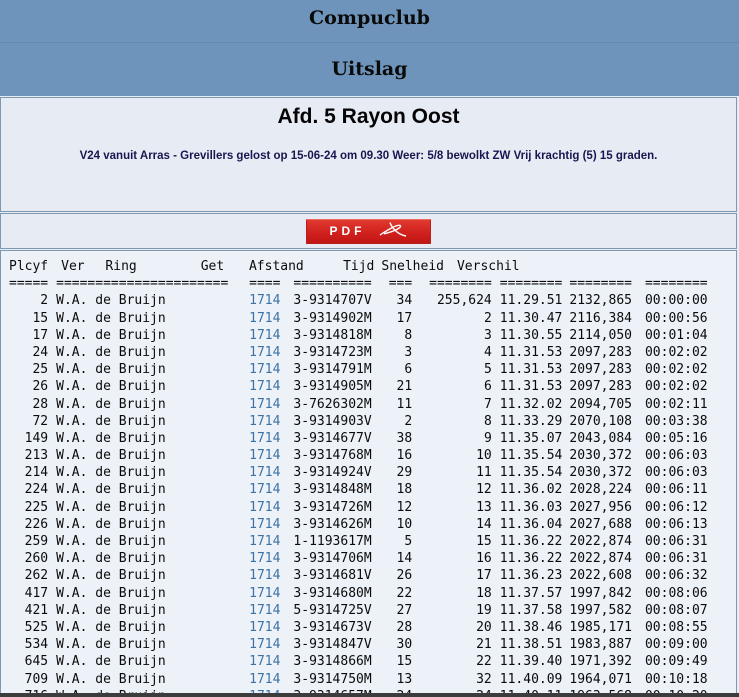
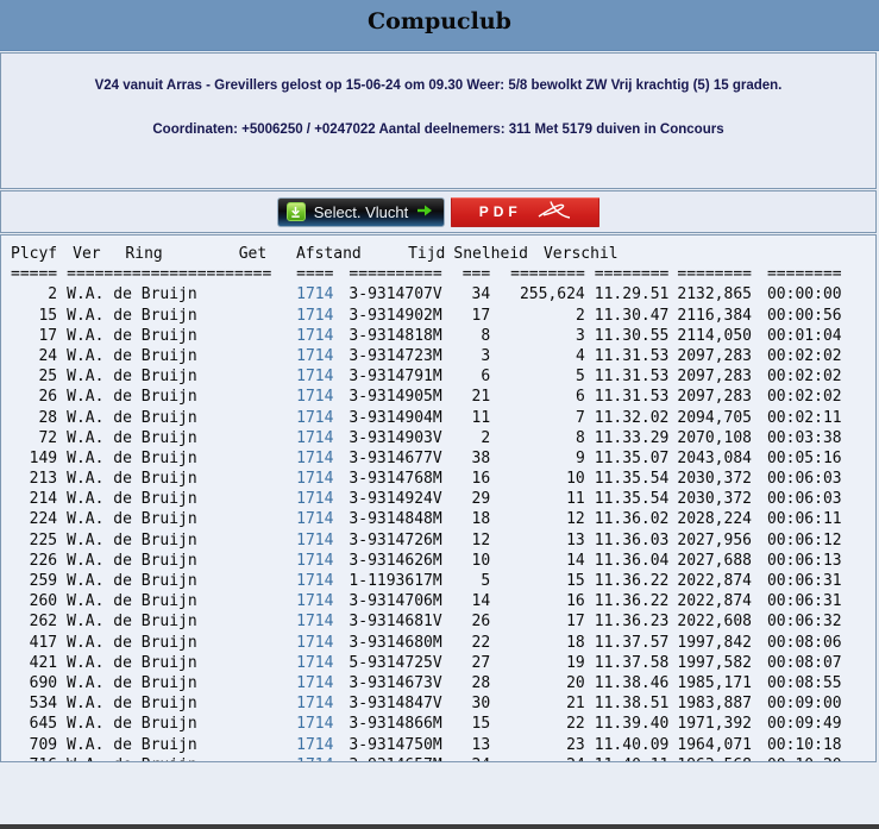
  Compuclub
- Uitslag
- Afd. 5 Rayon Oost
  V24 vanuit Arras - Grevillers gelost op 15-06-24 om 09.30 Weer: 5/8 bewolkt ZW Vrij krachtig (5) 15 graden.
+ Coordinaten: +5006250 / +0247022 Aantal deelnemers: 311 Met 5179 duiven in Concours
+ Select. Vlucht
  PDF
  Plcyf
  Ver
  Ring
  Get
  Afstand
  Tijd
  Snelheid
  Verschil
  =====
  ======================
  ====
  ==========
  ===
  ========
  ========
  ========
  ========
  2
  W.A. de Bruijn
  1714
  3-9314707V
  34
  255,624
  11.29.51
  2132,865
  00:00:00
  15
  W.A. de Bruijn
  1714
  3-9314902M
  17
  2
  11.30.47
  2116,384
  00:00:56
  17
  W.A. de Bruijn
  1714
  3-9314818M
  8
  3
  11.30.55
  2114,050
  00:01:04
  24
  W.A. de Bruijn
  1714
  3-9314723M
  3
  4
  11.31.53
  2097,283
  00:02:02
  25
  W.A. de Bruijn
  1714
  3-9314791M
  6
  5
  11.31.53
  2097,283
  00:02:02
  26
  W.A. de Bruijn
  1714
  3-9314905M
  21
  6
  11.31.53
  2097,283
  00:02:02
  28
  W.A. de Bruijn
  1714
- 3-7626302M
+ 3-9314904M
  11
  7
  11.32.02
  2094,705
  00:02:11
  72
  W.A. de Bruijn
  1714
  3-9314903V
  2
  8
  11.33.29
  2070,108
  00:03:38
  149
  W.A. de Bruijn
  1714
  3-9314677V
  38
  9
  11.35.07
  2043,084
  00:05:16
  213
  W.A. de Bruijn
  1714
  3-9314768M
  16
  10
  11.35.54
  2030,372
  00:06:03
  214
  W.A. de Bruijn
  1714
  3-9314924V
  29
  11
  11.35.54
  2030,372
  00:06:03
  224
  W.A. de Bruijn
  1714
  3-9314848M
  18
  12
  11.36.02
  2028,224
  00:06:11
  225
  W.A. de Bruijn
  1714
  3-9314726M
  12
  13
  11.36.03
  2027,956
  00:06:12
  226
  W.A. de Bruijn
  1714
  3-9314626M
  10
  14
  11.36.04
  2027,688
  00:06:13
  259
  W.A. de Bruijn
  1714
  1-1193617M
  5
  15
  11.36.22
  2022,874
  00:06:31
  260
  W.A. de Bruijn
  1714
  3-9314706M
  14
  16
  11.36.22
  2022,874
  00:06:31
  262
  W.A. de Bruijn
  1714
  3-9314681V
  26
  17
  11.36.23
  2022,608
  00:06:32
  417
  W.A. de Bruijn
  1714
  3-9314680M
  22
  18
  11.37.57
  1997,842
  00:08:06
  421
  W.A. de Bruijn
  1714
  5-9314725V
  27
  19
  11.37.58
  1997,582
  00:08:07
- 525
+ 690
  W.A. de Bruijn
  1714
  3-9314673V
  28
  20
  11.38.46
  1985,171
  00:08:55
  534
  W.A. de Bruijn
  1714
  3-9314847V
  30
  21
  11.38.51
  1983,887
  00:09:00
  645
  W.A. de Bruijn
  1714
  3-9314866M
  15
  22
  11.39.40
  1971,392
  00:09:49
  709
  W.A. de Bruijn
  1714
  3-9314750M
  13
- 32
+ 23
  11.40.09
  1964,071
  00:10:18
